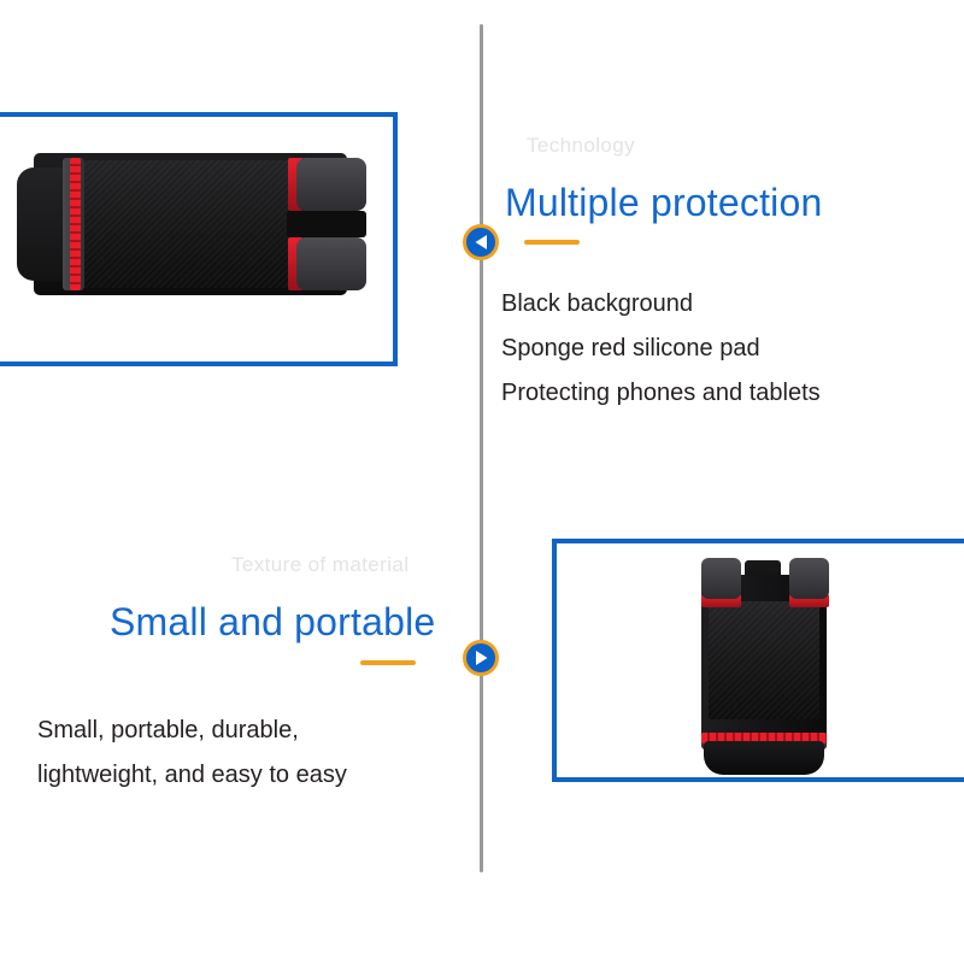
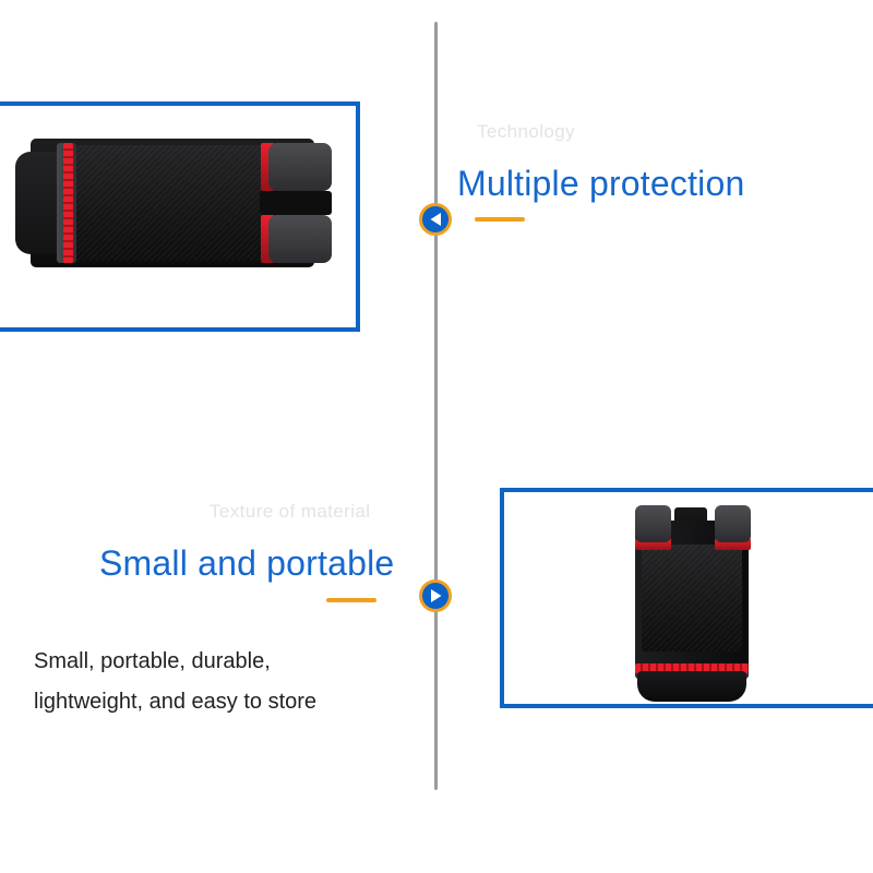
  Technology
  Multiple protection
- Black background
- Sponge red silicone pad
- Protecting phones and tablets
  Texture of material
  Small and portable
  Small, portable, durable,
- lightweight, and easy to easy
+ lightweight, and easy to store
